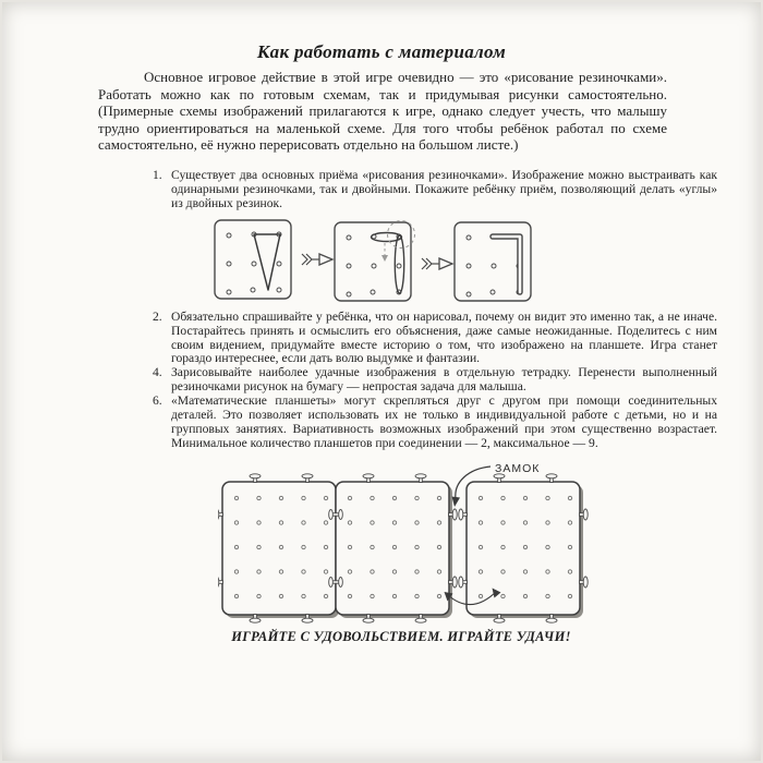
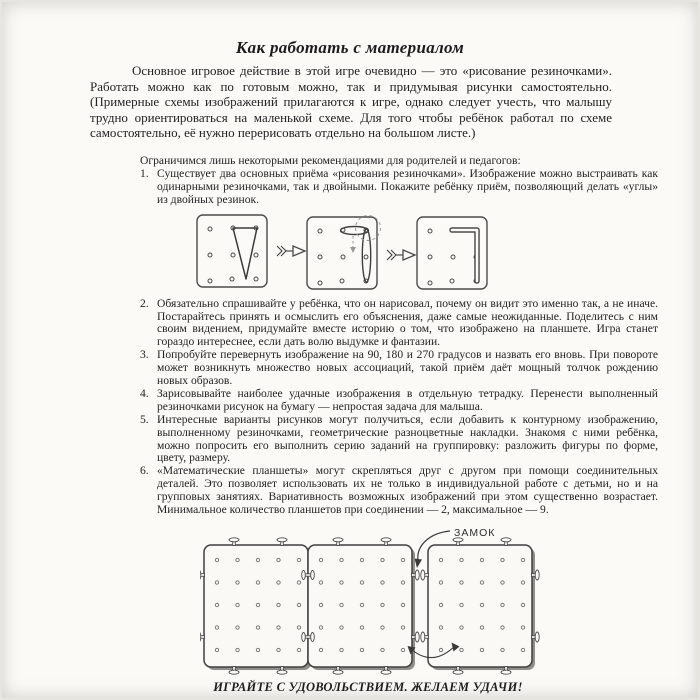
  Как работать с материалом
- Основное игровое действие в этой игре очевидно — это «рисование резиночками». Работать можно как по готовым схемам, так и придумывая рисунки самостоятельно. (Примерные схемы изображений прилагаются к игре, однако следует учесть, что малышу трудно ориентироваться на маленькой схеме. Для того чтобы ребёнок работал по схеме самостоятельно, её нужно перерисовать отдельно на большом листе.)
+ Основное игровое действие в этой игре очевидно — это «рисование резиночками». Работать можно как по готовым можно, так и придумывая рисунки самостоятельно. (Примерные схемы изображений прилагаются к игре, однако следует учесть, что малышу трудно ориентироваться на маленькой схеме. Для того чтобы ребёнок работал по схеме самостоятельно, её нужно перерисовать отдельно на большом листе.)
+ Ограничимся лишь некоторыми рекомендациями для родителей и педагогов:
  1.
  Существует два основных приёма «рисования резиночками». Изображение можно выстраивать как одинарными резиночками, так и двойными. Покажите ребёнку приём, позволяющий делать «углы» из двойных резинок.
  2.
  Обязательно спрашивайте у ребёнка, что он нарисовал, почему он видит это именно так, а не иначе. Постарайтесь принять и осмыслить его объяснения, даже самые неожиданные. Поделитесь с ним своим видением, придумайте вместе историю о том, что изображено на планшете. Игра станет гораздо интереснее, если дать волю выдумке и фантазии.
+ 3.
+ Попробуйте перевернуть изображение на 90, 180 и 270 градусов и назвать его вновь. При повороте может возникнуть множество новых ассоциаций, такой приём даёт мощный толчок рождению новых образов.
  4.
  Зарисовывайте наиболее удачные изображения в отдельную тетрадку. Перенести выполненный резиночками рисунок на бумагу — непростая задача для малыша.
+ 5.
+ Интересные варианты рисунков могут получиться, если добавить к контурному изображению, выполненному резиночками, геометрические разноцветные накладки. Знакомя с ними ребёнка, можно попросить его выполнить серию заданий на группировку: разложить фигуры по форме, цвету, размеру.
  6.
  «Математические планшеты» могут скрепляться друг с другом при помощи соединительных деталей. Это позволяет использовать их не только в индивидуальной работе с детьми, но и на групповых занятиях. Вариативность возможных изображений при этом существенно возрастает. Минимальное количество планшетов при соединении — 2, максимальное — 9.
  ЗАМОК
- ИГРАЙТЕ С УДОВОЛЬСТВИЕМ. ИГРАЙТЕ УДАЧИ!
+ ИГРАЙТЕ С УДОВОЛЬСТВИЕМ. ЖЕЛАЕМ УДАЧИ!
